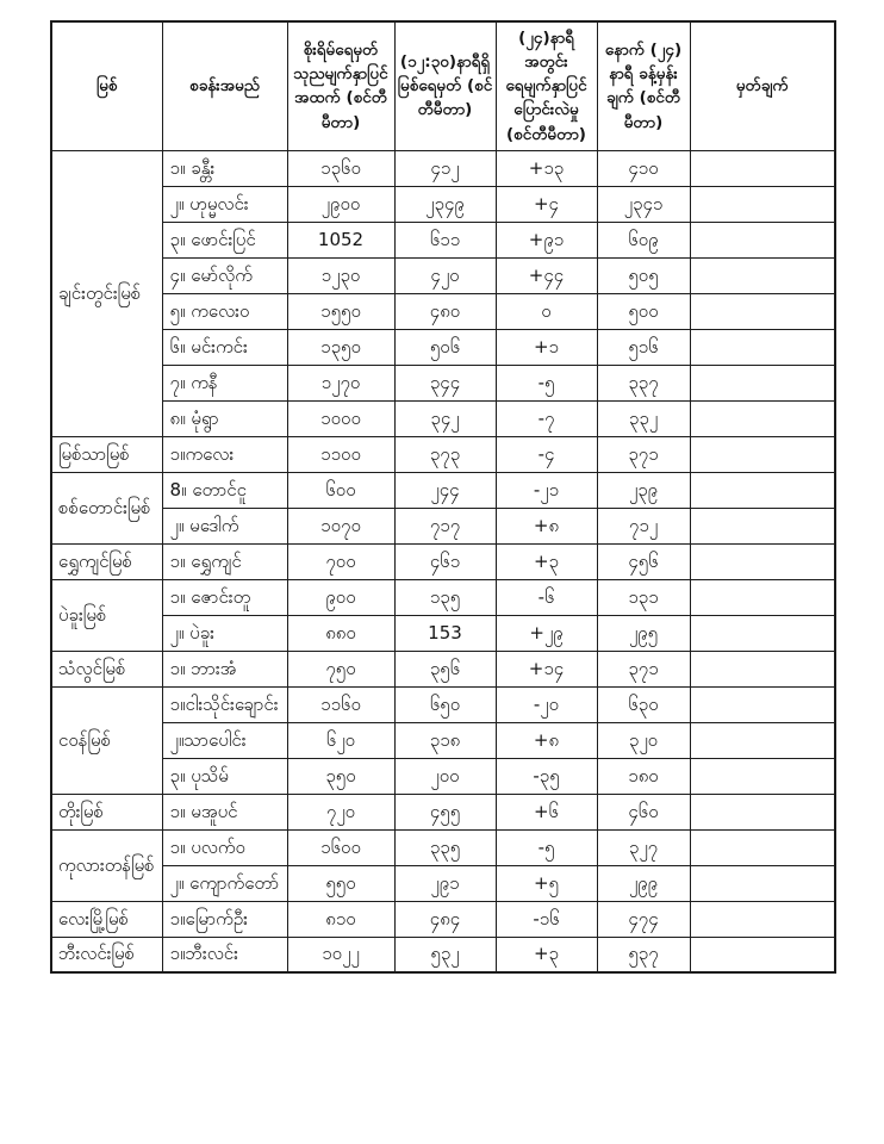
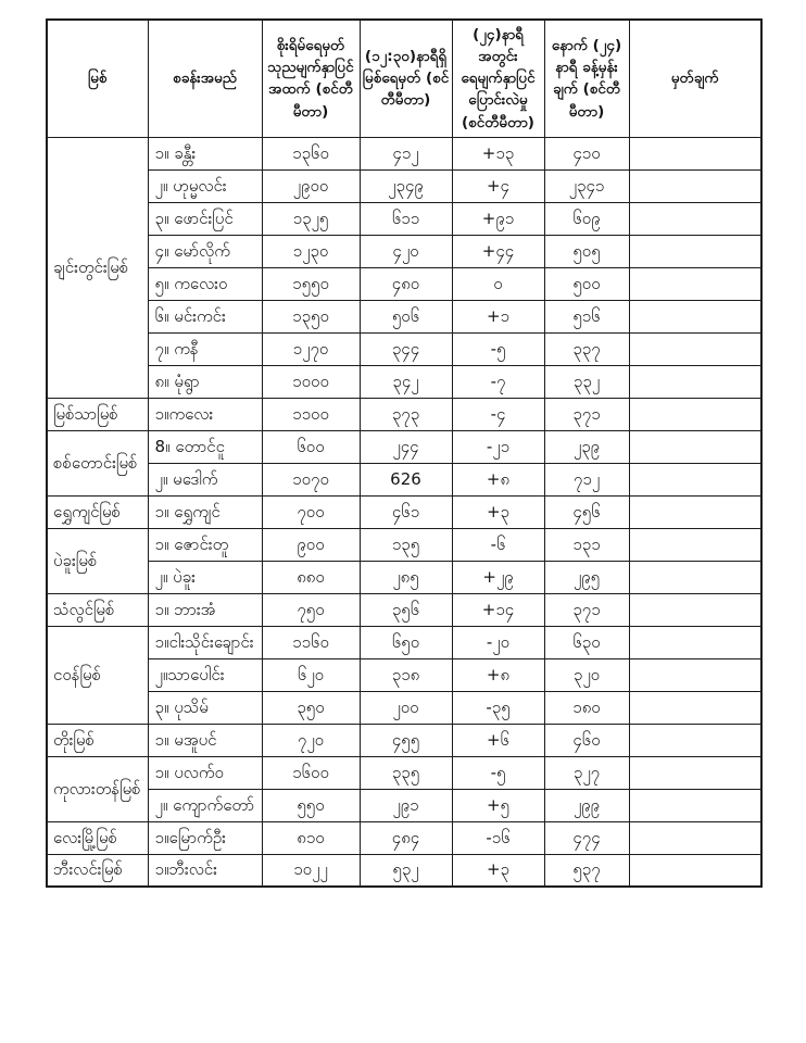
  မြစ်	စခန်းအမည်	စိုးရိမ်ရေမှတ် သုညမျက်နှာပြင် အထက် (စင်တီမီတာ)	(၁၂:၃၀)နာရီရှိ မြစ်ရေမှတ် (စင်တီမီတာ)	(၂၄)နာရီအတွင်း ရေမျက်နှာပြင် ပြောင်းလဲမှု (စင်တီမီတာ)	နောက် (၂၄) နာရီ ခန့်မှန်းချက် (စင်တီမီတာ)	မှတ်ချက်
  ချင်းတွင်းမြစ်	၁။ ခန္တီး	၁၃၆၀	၄၁၂	+၁၃	၄၁၀
  ၂။ ဟုမ္မလင်း	၂၉၀၀	၂၃၄၉	+၄	၂၃၄၁
- ၃။ ဖောင်းပြင်	1052	၆၁၁	+၉၁	၆၀၉
+ ၃။ ဖောင်းပြင်	၁၃၂၅	၆၁၁	+၉၁	၆၀၉
  ၄။ မော်လိုက်	၁၂၃၀	၄၂၀	+၄၄	၅၀၅
  ၅။ ကလေးဝ	၁၅၅၀	၄၈၀	၀	၅၀၀
  ၆။ မင်းကင်း	၁၃၅၀	၅၀၆	+၁	၅၁၆
  ၇။ ကနီ	၁၂၇၀	၃၄၄	-၅	၃၃၇
  ၈။ မုံရွာ	၁၀၀၀	၃၄၂	-၇	၃၃၂
  မြစ်သာမြစ်	၁။ကလေး	၁၁၀၀	၃၇၃	-၄	၃၇၁
  စစ်တောင်းမြစ်	8။ တောင်ငူ	၆၀၀	၂၄၄	-၂၁	၂၃၉
- ၂။ မဒေါက်	၁၀၇၀	၇၁၇	+၈	၇၁၂
+ ၂။ မဒေါက်	၁၀၇၀	626	+၈	၇၁၂
  ရွှေကျင်မြစ်	၁။ ရွှေကျင်	၇၀၀	၄၆၁	+၃	၄၅၆
  ပဲခူးမြစ်	၁။ ဇောင်းတူ	၉၀၀	၁၃၅	-၆	၁၃၁
- ၂။ ပဲခူး	၈၈၀	153	+၂၉	၂၉၅
+ ၂။ ပဲခူး	၈၈၀	၂၈၅	+၂၉	၂၉၅
  သံလွင်မြစ်	၁။ ဘားအံ	၇၅၀	၃၅၆	+၁၄	၃၇၁
  ငဝန်မြစ်	၁။ငါးသိုင်းချောင်း	၁၁၆၀	၆၅၀	-၂၀	၆၃၀
  ၂။သာပေါင်း	၆၂၀	၃၁၈	+၈	၃၂၀
  ၃။ ပုသိမ်	၃၅၀	၂၀၀	-၃၅	၁၈၀
  တိုးမြစ်	၁။ မအူပင်	၇၂၀	၄၅၅	+၆	၄၆၀
  ကုလားတန်မြစ်	၁။ ပလက်ဝ	၁၆၀၀	၃၃၅	-၅	၃၂၇
  ၂။ ကျောက်တော်	၅၅၀	၂၉၁	+၅	၂၉၉
  လေးမြို့မြစ်	၁။မြောက်ဦး	၈၁၀	၄၈၄	-၁၆	၄၇၄
  ဘီးလင်းမြစ်	၁။ဘီးလင်း	၁၀၂၂	၅၃၂	+၃	၅၃၇
